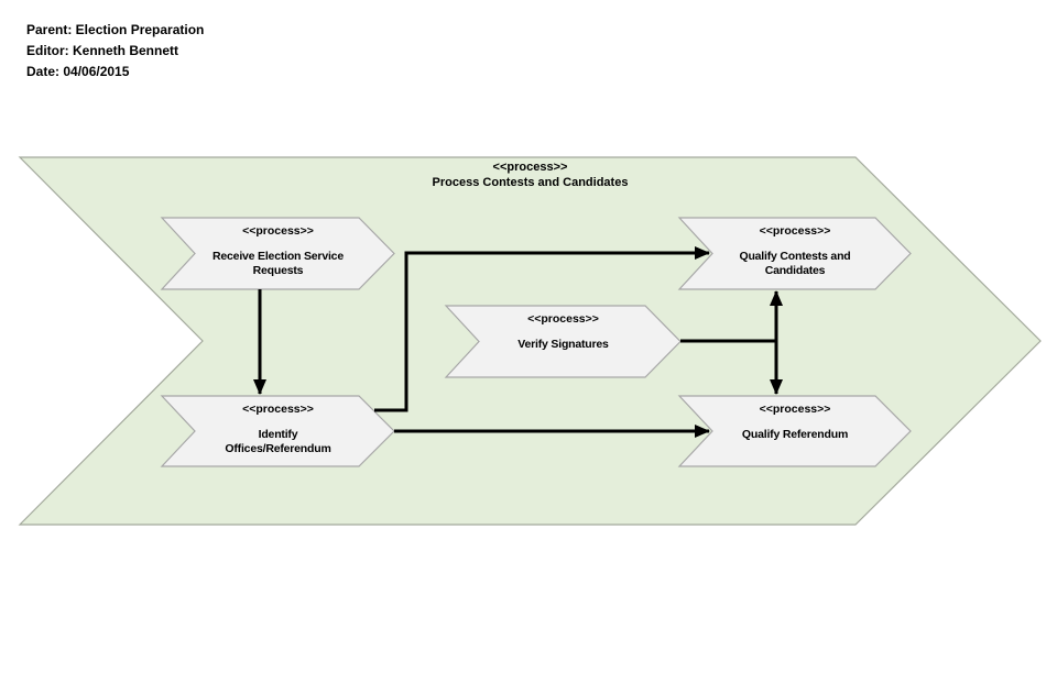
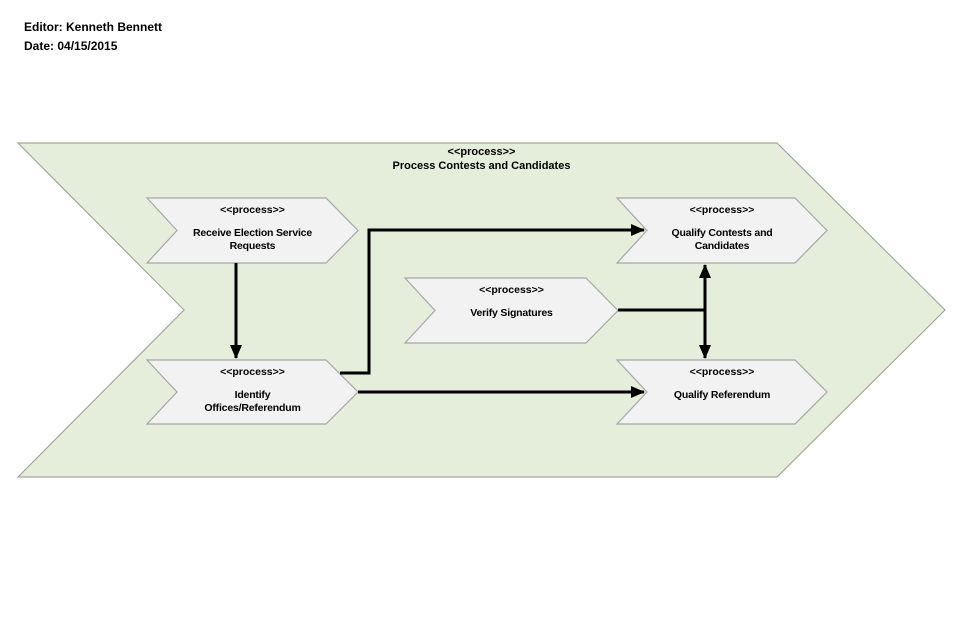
- Parent: Election Preparation
  Editor: Kenneth Bennett
- Date: 04/06/2015
+ Date: 04/15/2015
  <<process>>
  Process Contests and Candidates
  <<process>>
  Receive Election Service
  Requests
  <<process>>
  Qualify Contests and
  Candidates
  <<process>>
  Verify Signatures
  <<process>>
  Identify
  Offices/Referendum
  <<process>>
  Qualify Referendum
